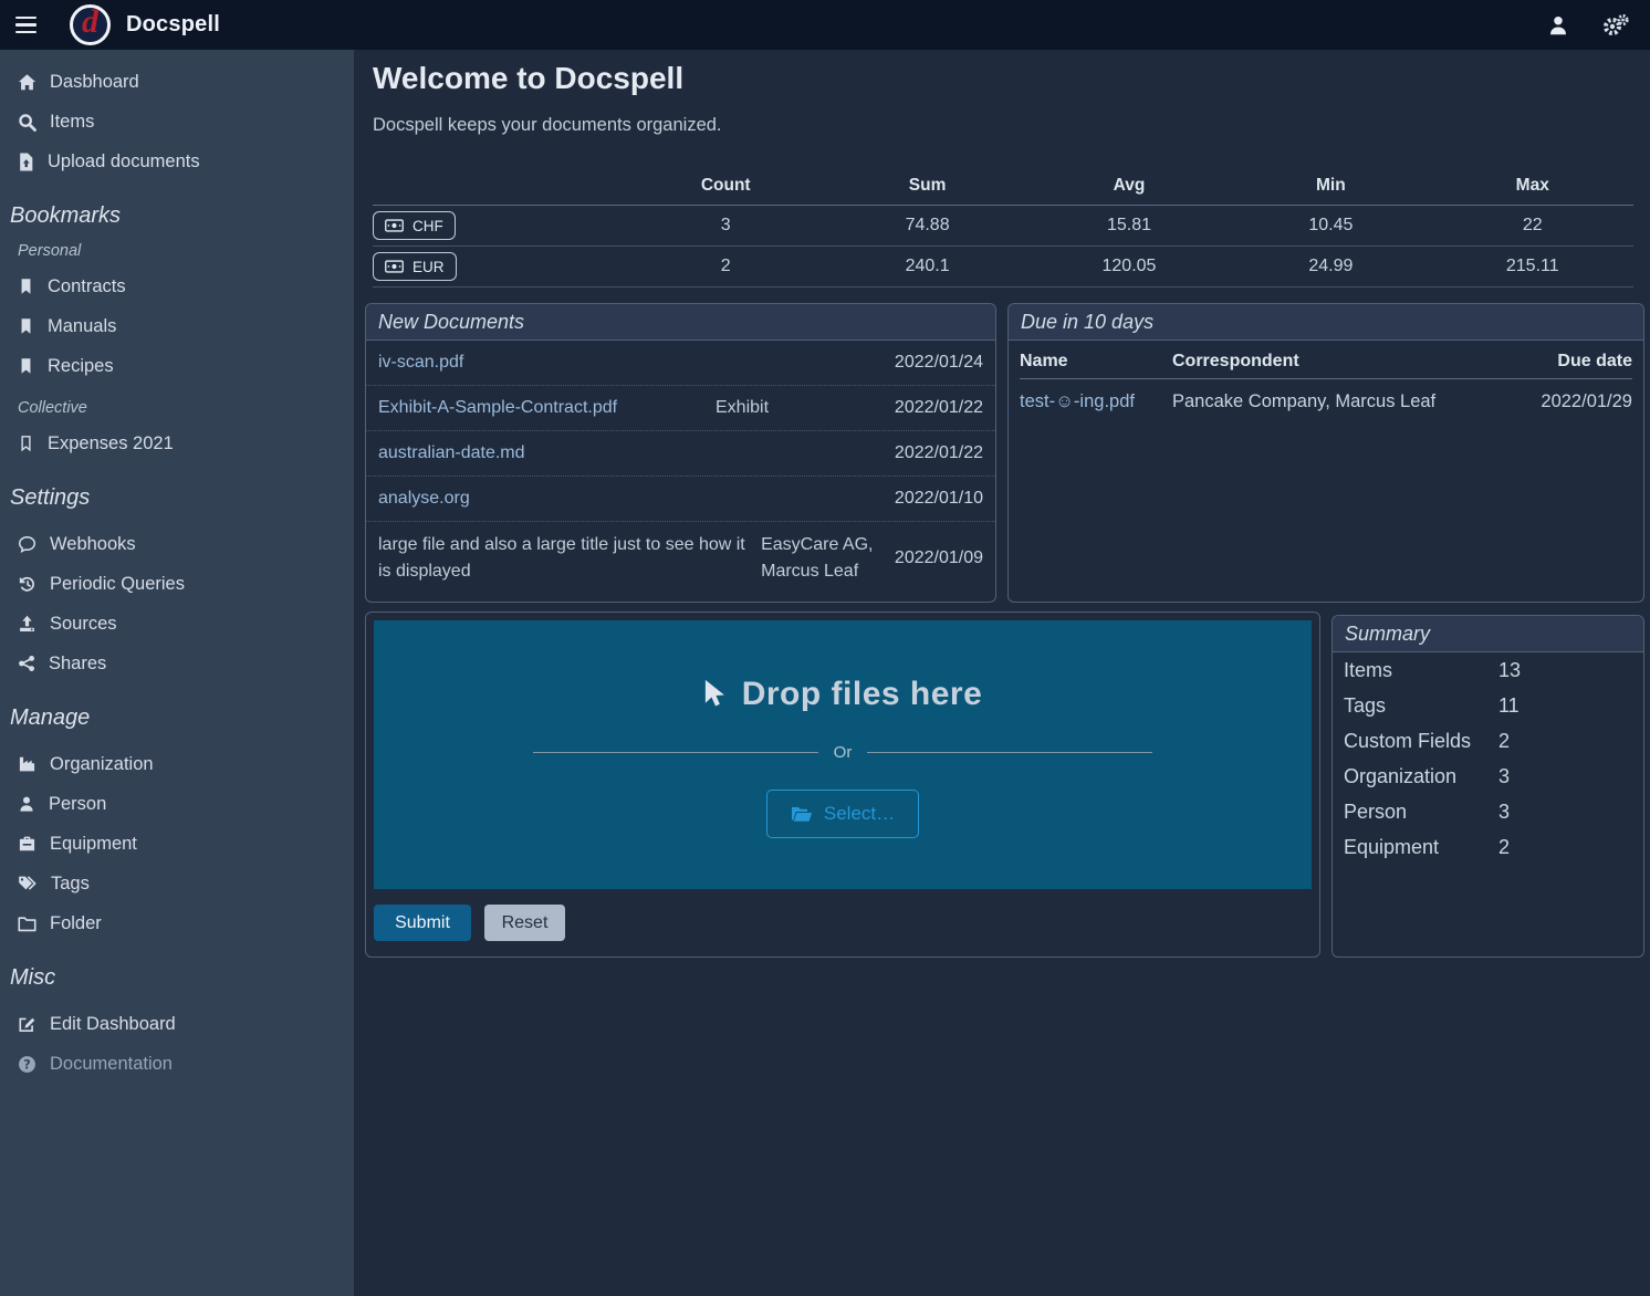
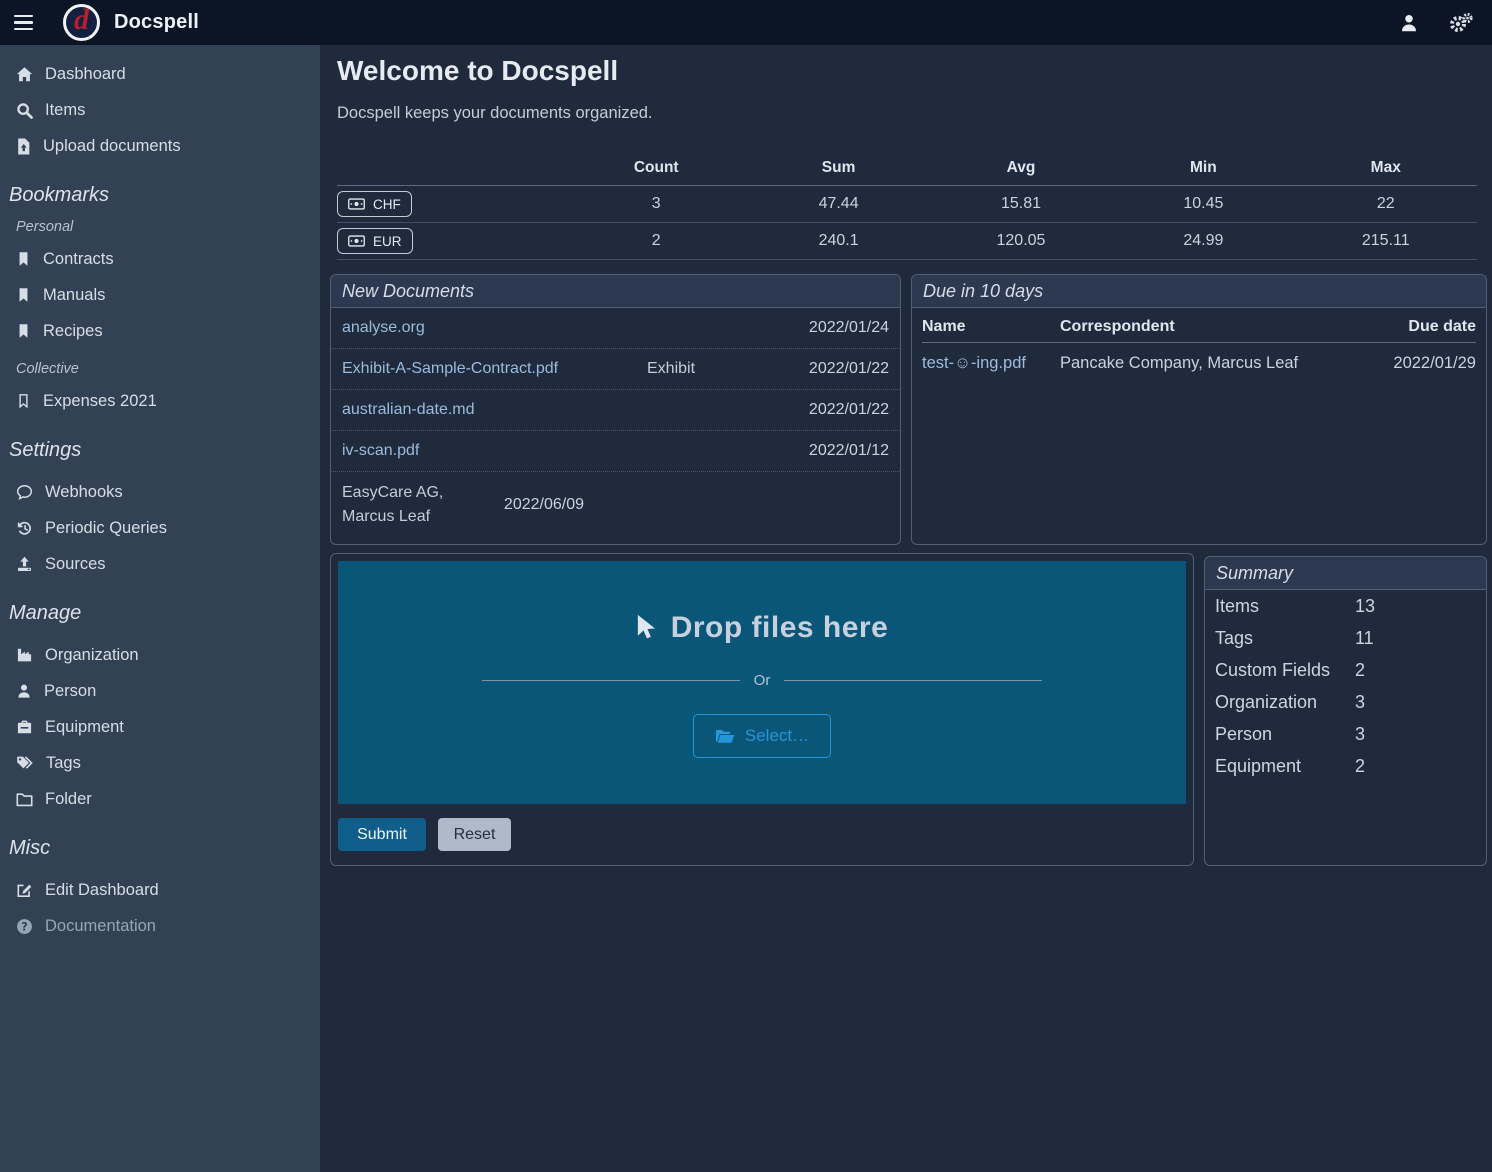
  d
  Docspell
  Dasbhoard
  Items
  Upload documents
  Bookmarks
  Personal
  Contracts
  Manuals
  Recipes
  Collective
  Expenses 2021
  Settings
  Webhooks
  Periodic Queries
  Sources
- Shares
  Manage
  Organization
  Person
  Equipment
  Tags
  Folder
  Misc
  Edit Dashboard
  ?
  Documentation
  Welcome to Docspell
  Docspell keeps your documents organized.
  Count
  Sum
  Avg
  Min
  Max
  CHF
  3
- 74.88
+ 47.44
  15.81
  10.45
  22
  EUR
  2
  240.1
  120.05
  24.99
  215.11
  New Documents
- iv-scan.pdf
+ analyse.org
  2022/01/24
  Exhibit-A-Sample-Contract.pdf
  Exhibit
  2022/01/22
  australian-date.md
  2022/01/22
- analyse.org
+ iv-scan.pdf
- 2022/01/10
+ 2022/01/12
- large file and also a large title just to see how it is displayed
  EasyCare AG, Marcus Leaf
- 2022/01/09
+ 2022/06/09
  Due in 10 days
  Name
  Correspondent
  Due date
  test-☺-ing.pdf
  Pancake Company, Marcus Leaf
  2022/01/29
  Drop files here
  Or
  Select…
  Submit
  Reset
  Summary
  Items
  13
  Tags
  11
  Custom Fields
  2
  Organization
  3
  Person
  3
  Equipment
  2
